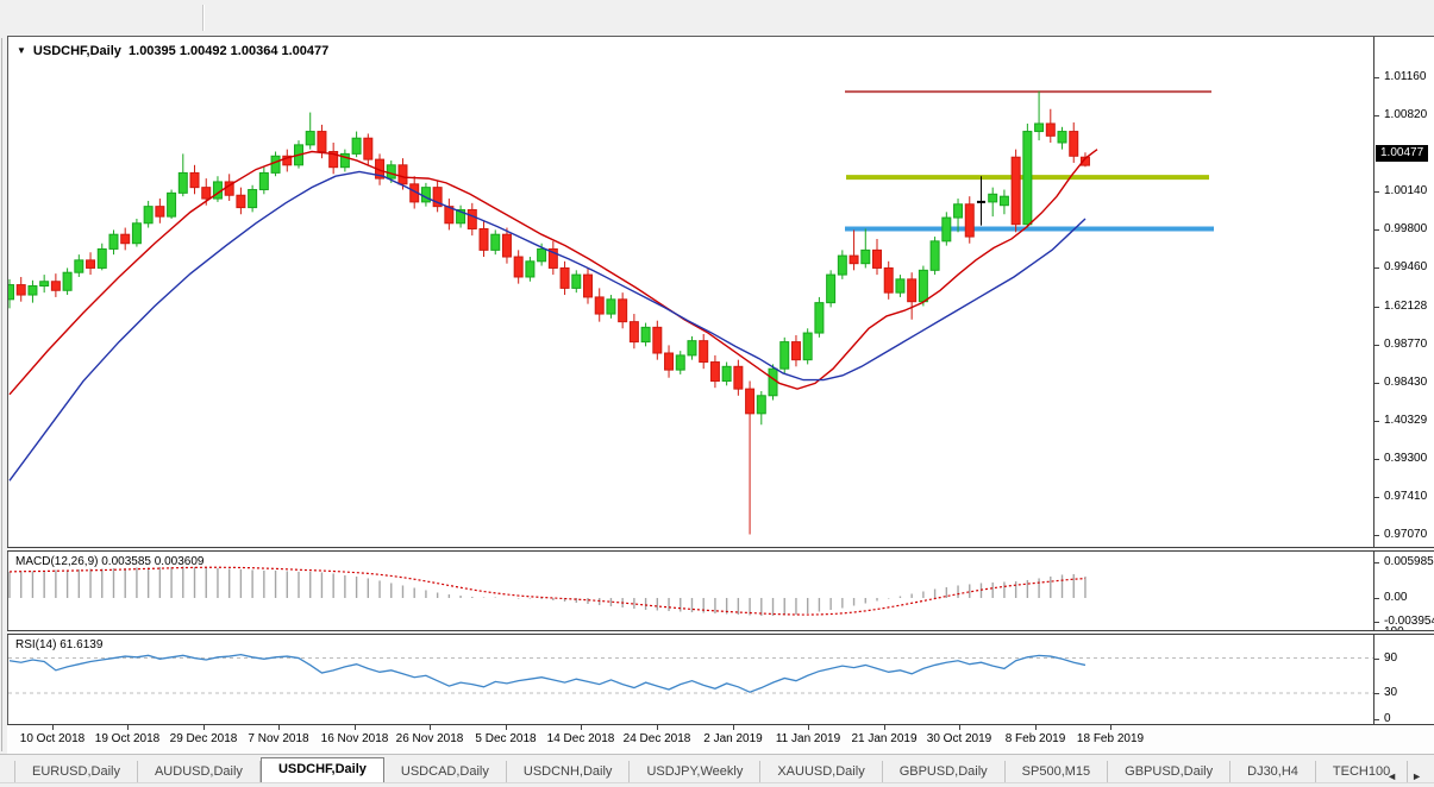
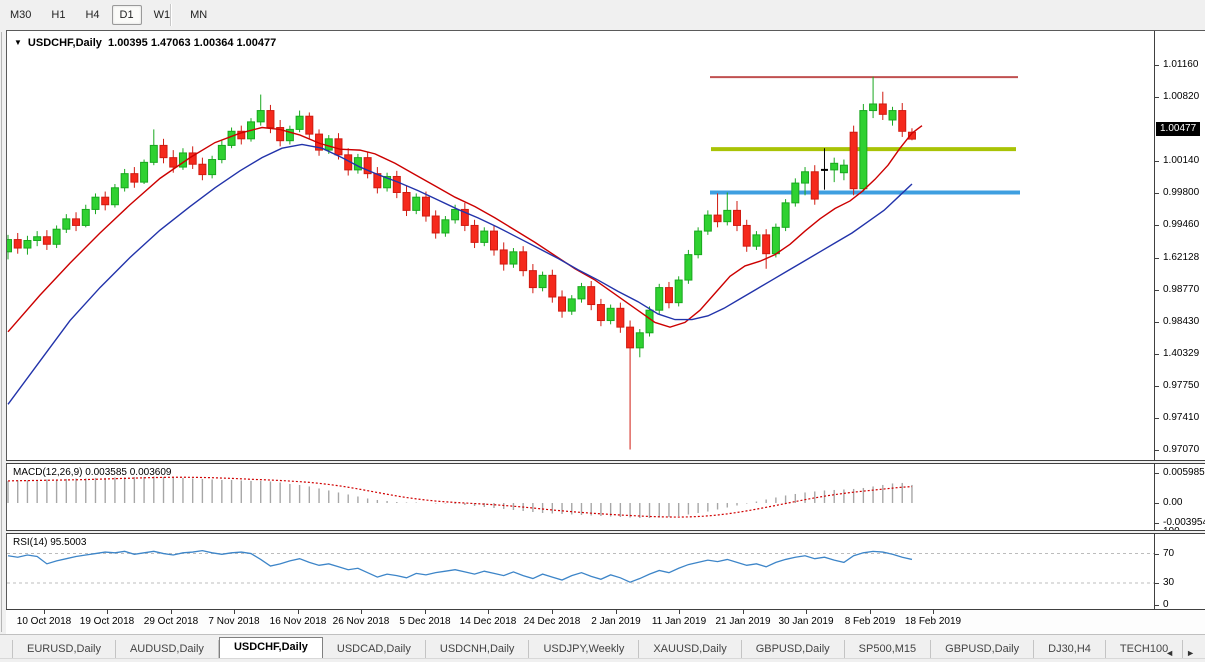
+ M30 H1 H4 D1 W1 MN
- ▼ USDCHF,Daily 1.00395 1.00492 1.00364 1.00477
+ ▼ USDCHF,Daily 1.00395 1.47063 1.00364 1.00477
  MACD(12,26,9) 0.003585 0.003609
- RSI(14) 61.6139
+ RSI(14) 95.5003
  1.01160
  1.00820
  1.00140
  0.99800
  0.99460
  1.62128
  0.98770
  0.98430
  1.40329
- 0.39300
+ 0.97750
  0.97410
  0.97070
  0.005985
  0.00
  -0.00395
- 90
+ 70
  30
  0
  1.00477
  10 Oct 2018
  19 Oct 2018
- 29 Dec 2018
+ 29 Oct 2018
  7 Nov 2018
  16 Nov 2018
  26 Nov 2018
  5 Dec 2018
  14 Dec 2018
  24 Dec 2018
  2 Jan 2019
  11 Jan 2019
  21 Jan 2019
- 30 Oct 2019
+ 30 Jan 2019
  8 Feb 2019
  18 Feb 2019
  EURUSD,Daily
  AUDUSD,Daily
  USDCHF,Daily
  USDCAD,Daily
  USDCNH,Daily
  USDJPY,Weekly
  XAUUSD,Daily
  GBPUSD,Daily
  SP500,M15
  GBPUSD,Daily
  DJ30,H4
  TECH100
  ◄ ►
